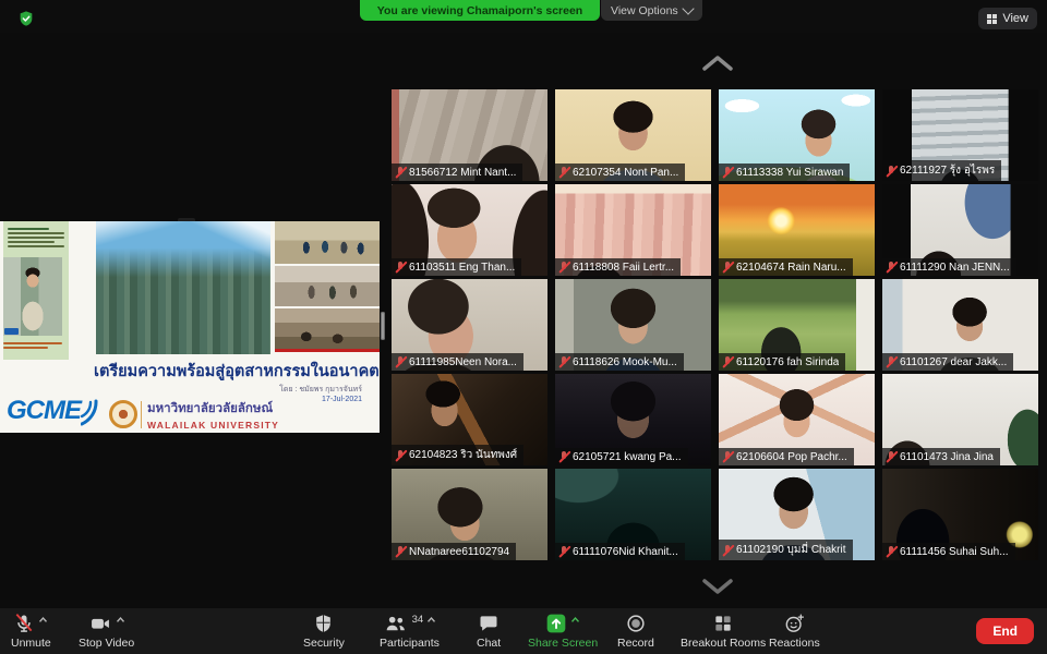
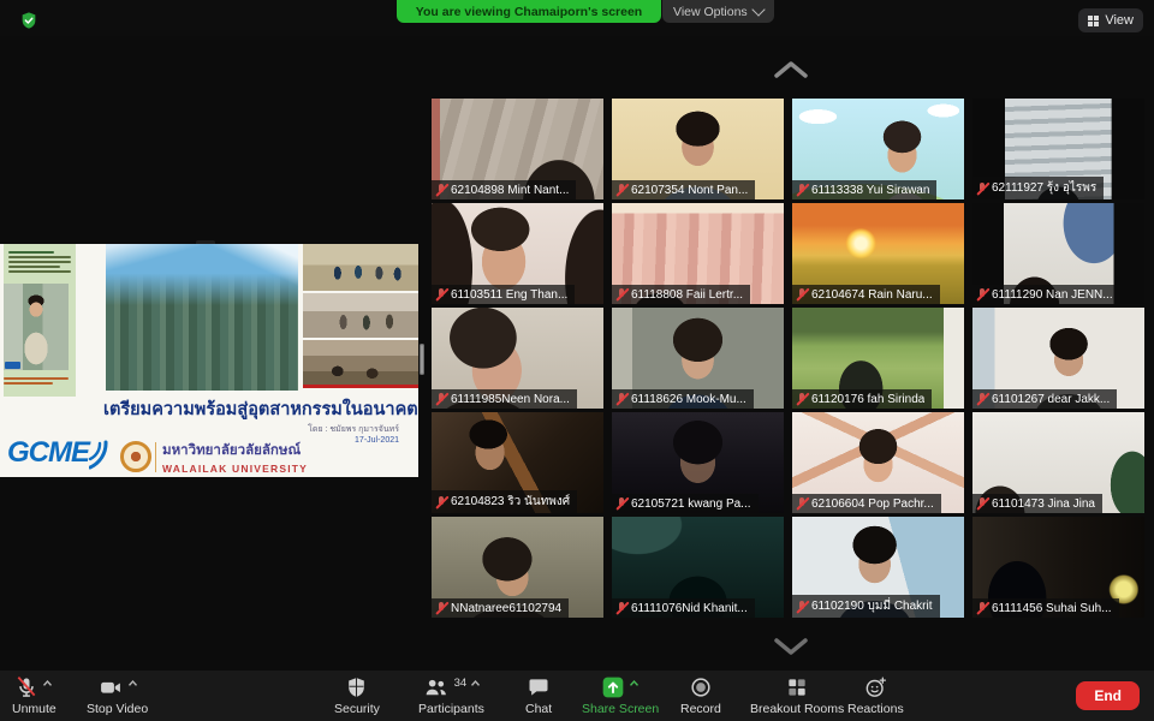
  You are viewing Chamaiporn's screen
  View Options
  View
  เตรียมความพร้อมสู่อุตสาหกรรมในอนาคต
  GCME
  มหาวิทยาลัยวลัยลักษณ์
  WALAILAK UNIVERSITY
- 81566712 Mint Nant...
+ 62104898 Mint Nant...
  62107354 Nont Pan...
  61113338 Yui Sirawan
  62111927 รุ้ง อุไรพร
  61103511 Eng Than...
  61118808 Faii Lertr...
  62104674 Rain Naru...
  61111290 Nan JENN...
  61111985Neen Nora...
  61118626 Mook-Mu...
  61120176 fah Sirinda
  61101267 dear Jakk...
  62104823 ริว นันทพงศ์
  62105721 kwang Pa...
  62106604 Pop Pachr...
  61101473 Jina Jina
  NNatnaree61102794
  61111076Nid Khanit...
  61102190 บุมมี่ Chakrit
  61111456 Suhai Suh...
  Unmute
  Stop Video
  Security
  34
  Participants
  Chat
  Share Screen
  Record
  Breakout Rooms
  Reactions
  End
